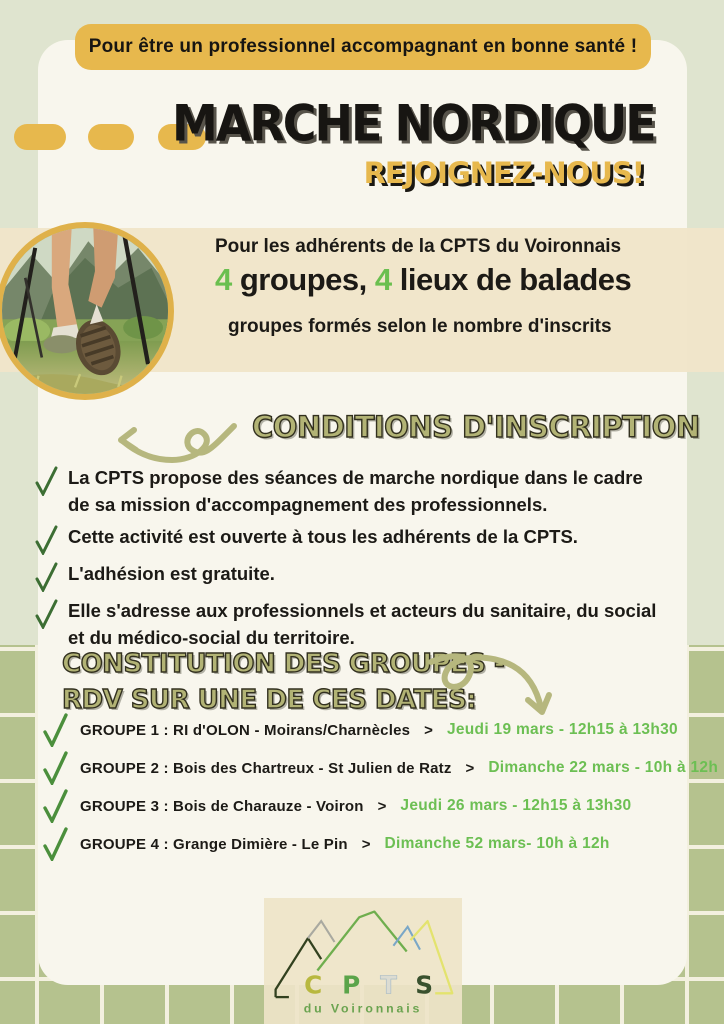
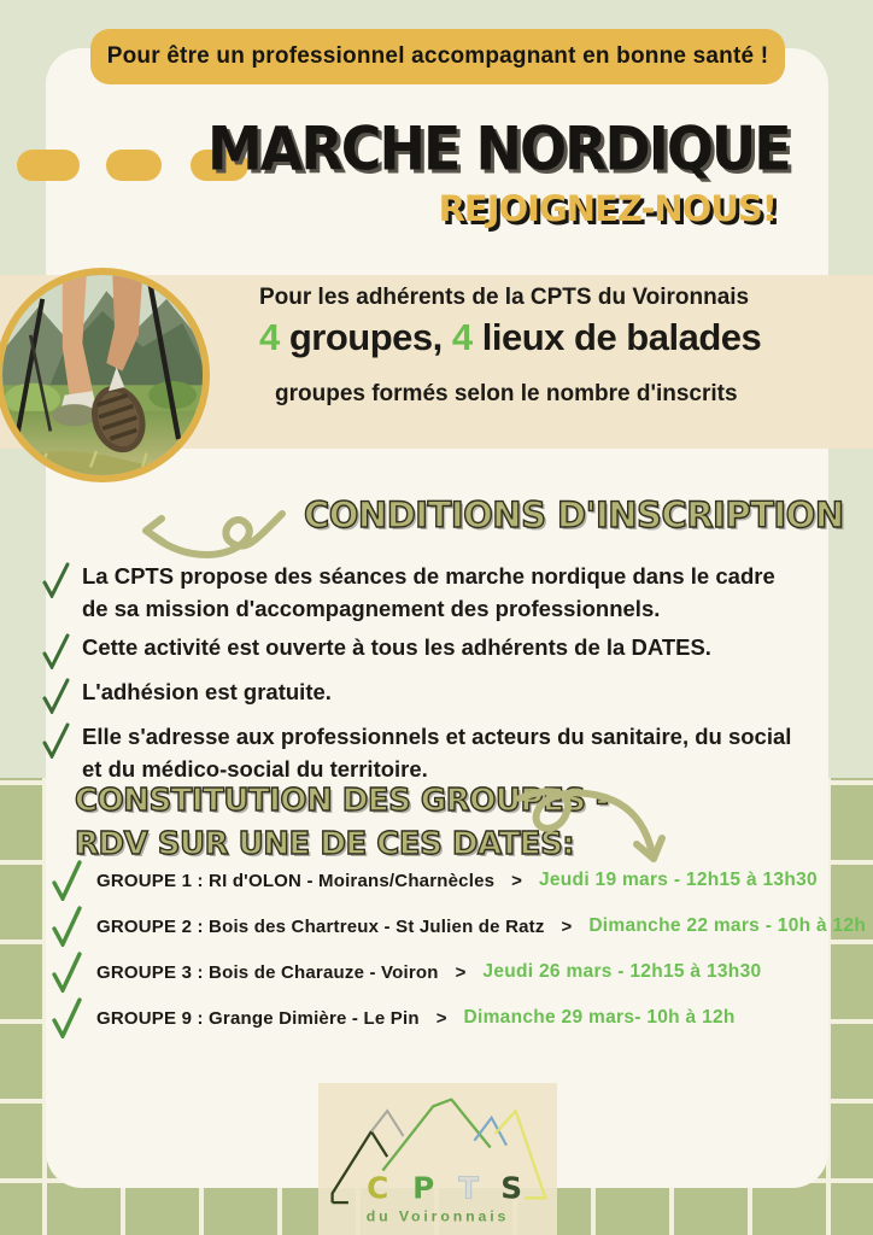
  Pour être un professionnel accompagnant en bonne santé !
  MARCHE NORDIQUE
  REJOIGNEZ-NOUS!
  Pour les adhérents de la CPTS du Voironnais
  4 groupes, 4 lieux de balades
  groupes formés selon le nombre d'inscrits
  CONDITIONS D'INSCRIPTION
  La CPTS propose des séances de marche nordique dans le cadre de sa mission d'accompagnement des professionnels.
- Cette activité est ouverte à tous les adhérents de la CPTS.
+ Cette activité est ouverte à tous les adhérents de la DATES.
  L'adhésion est gratuite.
  Elle s'adresse aux professionnels et acteurs du sanitaire, du social et du médico-social du territoire.
  CONSTITUTION DES GROUPES -
  RDV SUR UNE DE CES DATES:
  GROUPE 1 : RI d'OLON - Moirans/Charnècles
  >
  Jeudi 19 mars - 12h15 à 13h30
  GROUPE 2 : Bois des Chartreux - St Julien de Ratz
  >
  Dimanche 22 mars - 10h à 12h
  GROUPE 3 : Bois de Charauze - Voiron
  >
  Jeudi 26 mars - 12h15 à 13h30
- GROUPE 4 : Grange Dimière - Le Pin
+ GROUPE 9 : Grange Dimière - Le Pin
  >
- Dimanche 52 mars- 10h à 12h
+ Dimanche 29 mars- 10h à 12h
  C
  P
  T
  S
  du Voironnais
